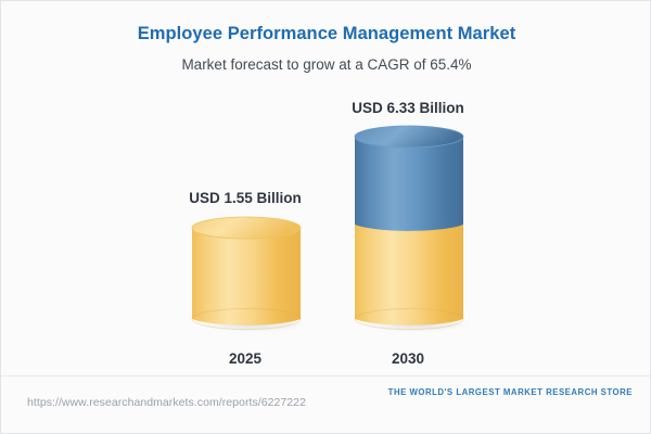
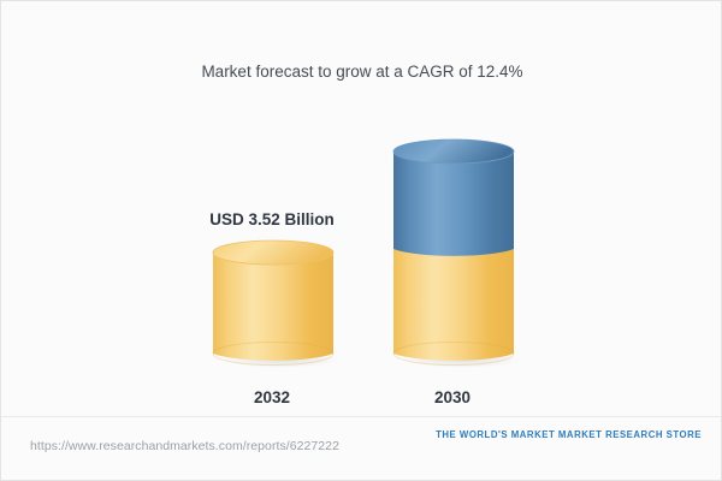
- Employee Performance Management Market
- Market forecast to grow at a CAGR of 65.4%
+ Market forecast to grow at a CAGR of 12.4%
- USD 1.55 Billion
+ USD 3.52 Billion
- 2025
+ 2032
- USD 6.33 Billion
  2030
  https://www.researchandmarkets.com/reports/6227222
- THE WORLD'S LARGEST MARKET RESEARCH STORE
+ THE WORLD'S MARKET MARKET RESEARCH STORE
